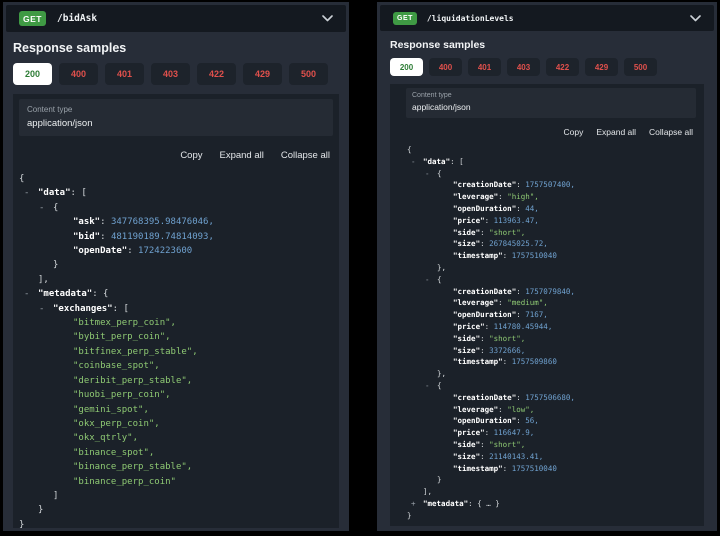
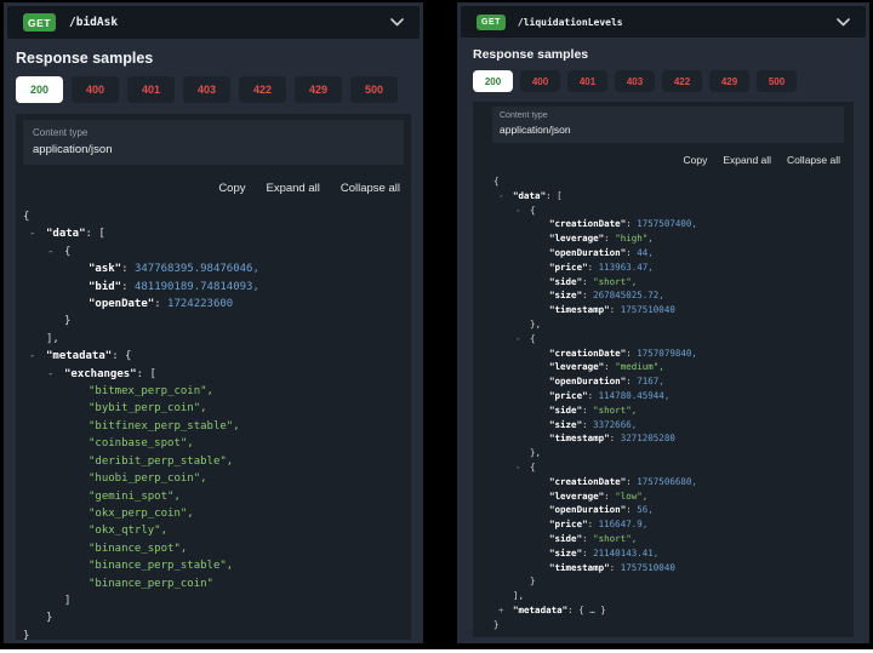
  GET
  /bidAsk
  Response samples
  200
  400
  401
  403
  422
  429
  500
  Content type
  application/json
  Copy
  Expand all
  Collapse all
  {
  - "data": [
  - {
  "ask": 347768395.98476046,
  "bid": 481190189.74814093,
  "openDate": 1724223600
  }
  ],
  - "metadata": {
  - "exchanges": [
  "bitmex_perp_coin",
  "bybit_perp_coin",
  "bitfinex_perp_stable",
  "coinbase_spot",
  "deribit_perp_stable",
  "huobi_perp_coin",
  "gemini_spot",
  "okx_perp_coin",
  "okx_qtrly",
  "binance_spot",
  "binance_perp_stable",
  "binance_perp_coin"
  ]
  }
  }
  /liquidationLevels
  Response samples
  200
  400
  401
  403
  422
  429
  500
  application/json
  Copy
  Expand all
  Collapse all
  {
  - "data": [
  - {
  "creationDate": 1757507400,
  "leverage": "high",
  "openDuration": 44,
  "price": 113963.47,
  "side": "short",
  "size": 267845025.72,
  "timestamp": 1757510040
  },
  - {
  "creationDate": 1757079840,
  "leverage": "medium",
  "openDuration": 7167,
  "price": 114780.45944,
  "side": "short",
  "size": 3372666,
- "timestamp": 1757509860
+ "timestamp": 3271205280
  },
  - {
  "creationDate": 1757506680,
  "leverage": "low",
  "openDuration": 56,
  "price": 116647.9,
  "side": "short",
  "size": 21140143.41,
  "timestamp": 1757510040
  }
  ],
  + "metadata": { … }
  }
